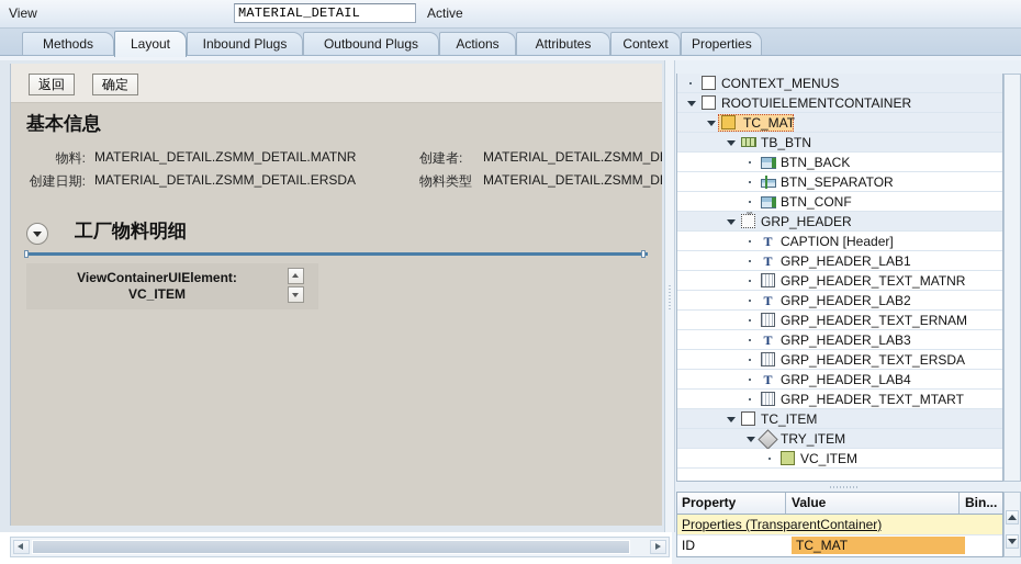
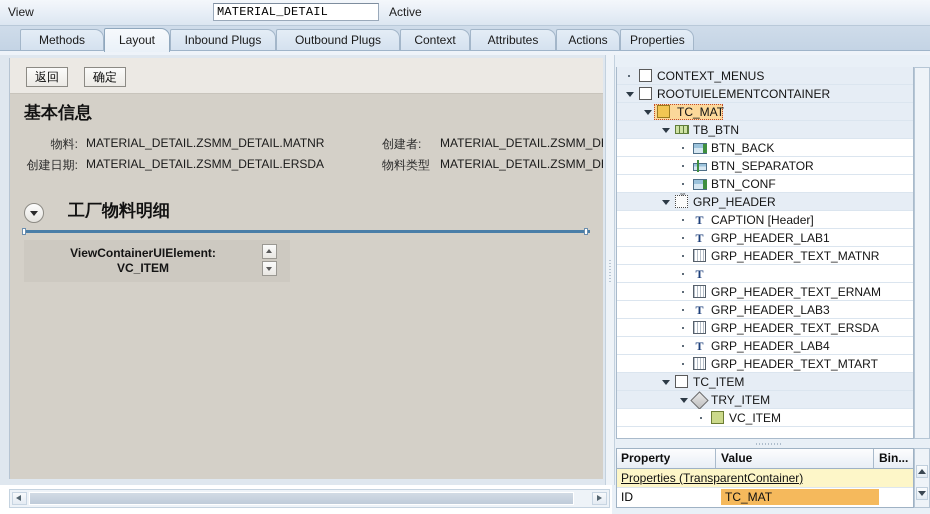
  View
  MATERIAL_DETAIL
  Active
  Methods
  Layout
  Inbound Plugs
  Outbound Plugs
- Actions
+ Context
  Attributes
- Context
+ Actions
  Properties
  返回
  确定
  基本信息
  物料:
  MATERIAL_DETAIL.ZSMM_DETAIL.MATNR
  创建者:
  MATERIAL_DETAIL.ZSMM_D
  创建日期:
  MATERIAL_DETAIL.ZSMM_DETAIL.ERSDA
  物料类型
  MATERIAL_DETAIL.ZSMM_D
  工厂物料明细
  ViewContainerUIElement:
  VC_ITEM
  CONTEXT_MENUS
  ROOTUIELEMENTCONTAINER
  TC_MAT
  TB_BTN
  BTN_BACK
  BTN_SEPARATOR
  BTN_CONF
  GRP_HEADER
  T
  CAPTION [Header]
  T
  GRP_HEADER_LAB1
  GRP_HEADER_TEXT_MATNR
  T
- GRP_HEADER_LAB2
  GRP_HEADER_TEXT_ERNAM
  T
  GRP_HEADER_LAB3
  GRP_HEADER_TEXT_ERSDA
  T
  GRP_HEADER_LAB4
  GRP_HEADER_TEXT_MTART
  TC_ITEM
  TRY_ITEM
  VC_ITEM
  Property
  Value
  Bin...
  Properties (TransparentContainer)
  ID
  TC_MAT
